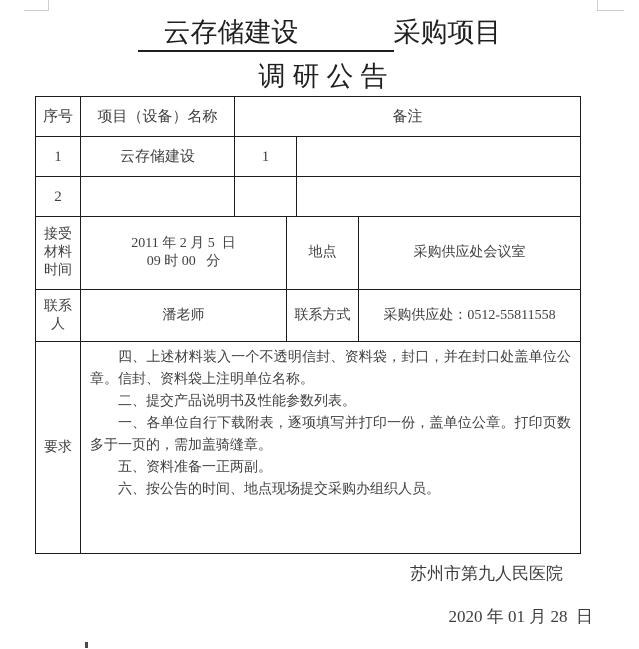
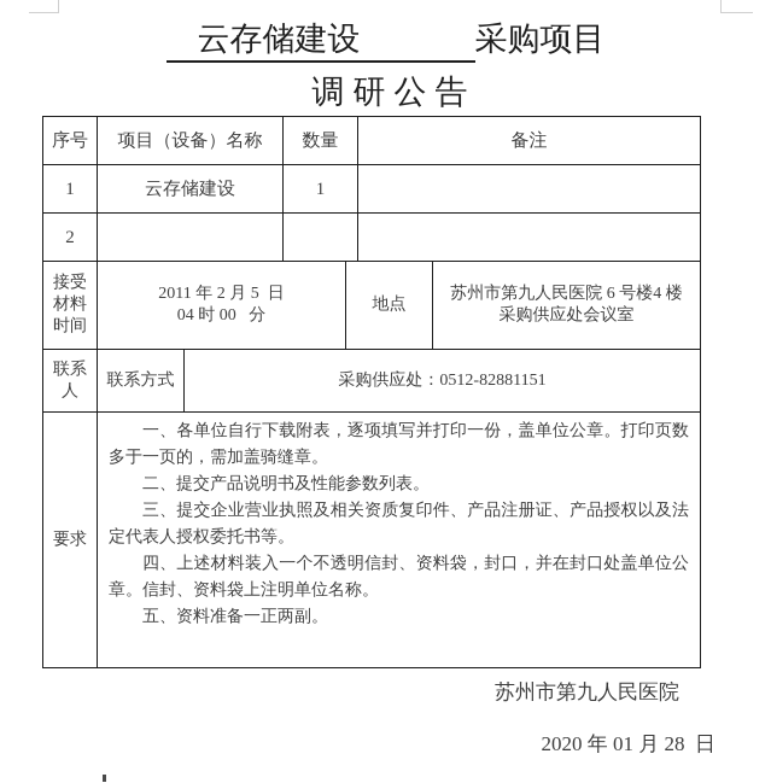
  云存储建设 采购项目
  调研公告
  序号
  项目（设备）名称
+ 数量
  备注
  1
  云存储建设
  1
  2
  接受材料时间
  2011 年 2 月 5 日
- 09 时 00 分
+ 04 时 00 分
  地点
+ 苏州市第九人民医院 6 号楼4 楼
  采购供应处会议室
  联系人
- 潘老师
  联系方式
- 采购供应处：0512-55811558
+ 采购供应处：0512-82881151
  要求
- 四、上述材料装入一个不透明信封、资料袋，封口，并在封口处盖单位公章。信封、资料袋上注明单位名称。
+ 一、各单位自行下载附表，逐项填写并打印一份，盖单位公章。打印页数多于一页的，需加盖骑缝章。
  二、提交产品说明书及性能参数列表。
+ 三、提交企业营业执照及相关资质复印件、产品注册证、产品授权以及法定代表人授权委托书等。
- 一、各单位自行下载附表，逐项填写并打印一份，盖单位公章。打印页数多于一页的，需加盖骑缝章。
+ 四、上述材料装入一个不透明信封、资料袋，封口，并在封口处盖单位公章。信封、资料袋上注明单位名称。
  五、资料准备一正两副。
- 六、按公告的时间、地点现场提交采购办组织人员。
  苏州市第九人民医院
  2020 年 01 月 28 日
